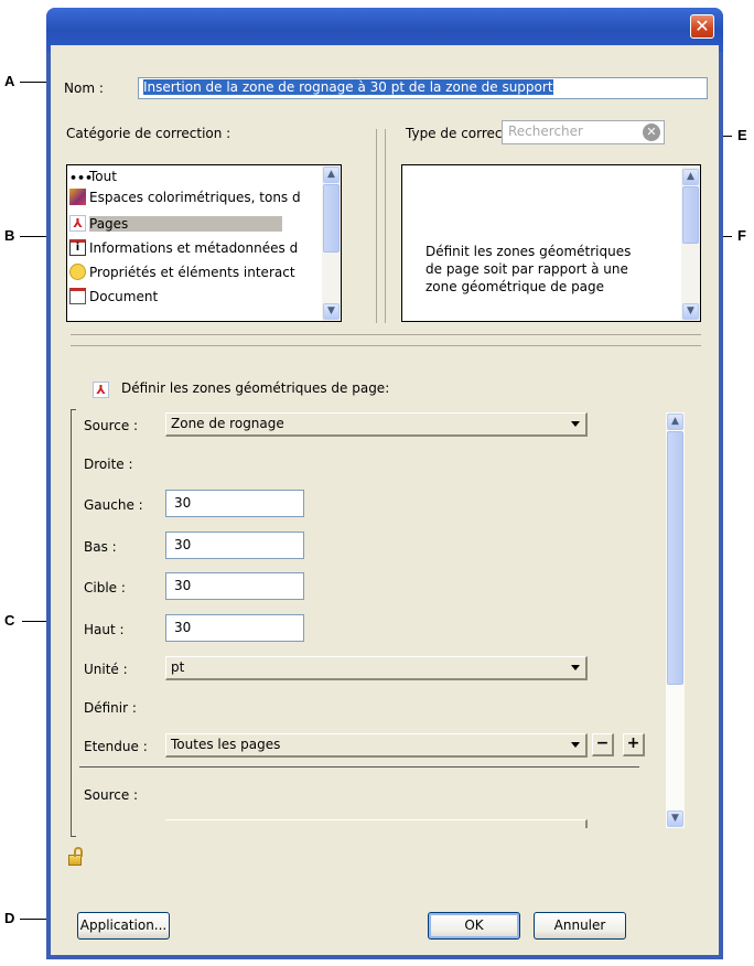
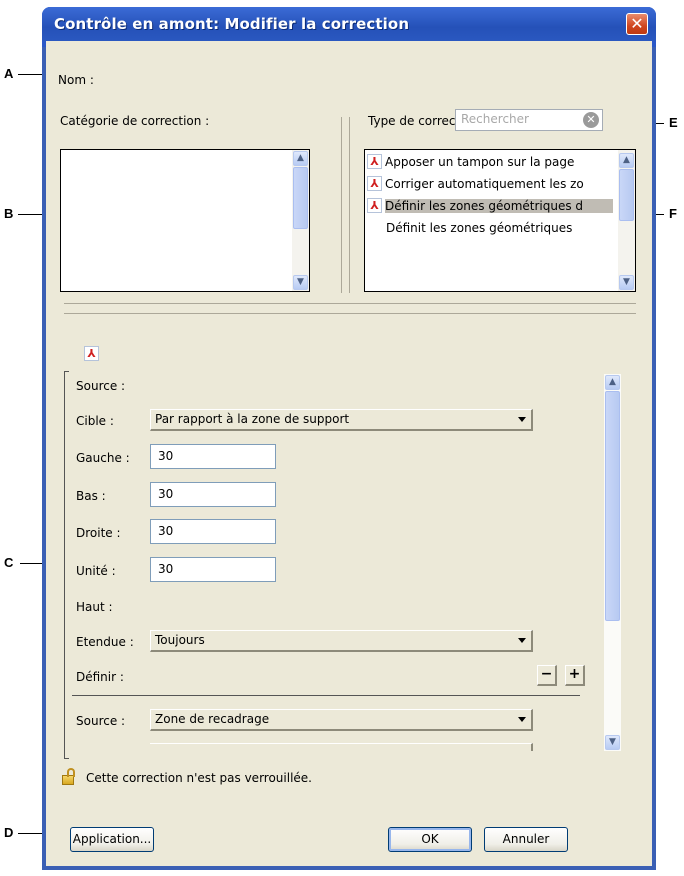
  A
  B
  C
  D
  E
  F
+ Contrôle en amont: Modifier la correction
  ✕
  Nom :
- Insertion de la zone de rognage à 30 pt de la zone de support
  Catégorie de correction :
- •••Tout
- Espaces colorimétriques, tons d
- ⅄ Pages
- i Informations et métadonnées d
- Propriétés et éléments interact
- Document
  ▲
  ▼
  Type de correc
  Rechercher
  ✕
+ ⅄ Apposer un tampon sur la page
+ ⅄ Corriger automatiquement les zo
+ ⅄ Définir les zones géométriques d
  Définit les zones géométriques
- de page soit par rapport à une
- zone géométrique de page
  ▲
  ▼
  ⅄
- Définir les zones géométriques de page:
  Source :
- Zone de rognage
- Droite :
+ Cible :
+ Par rapport à la zone de support
  Gauche :
  30
  Bas :
  30
- Cible :
+ Droite :
  30
- Haut :
+ Unité :
  30
- Unité :
+ Haut :
- pt
- Définir :
+ Etendue :
+ Toujours
- Etendue :
+ Définir :
- Toutes les pages
  −
  +
  Source :
+ Zone de recadrage
  ▲
  ▼
+ Cette correction n'est pas verrouillée.
  Application...
  OK
  Annuler
